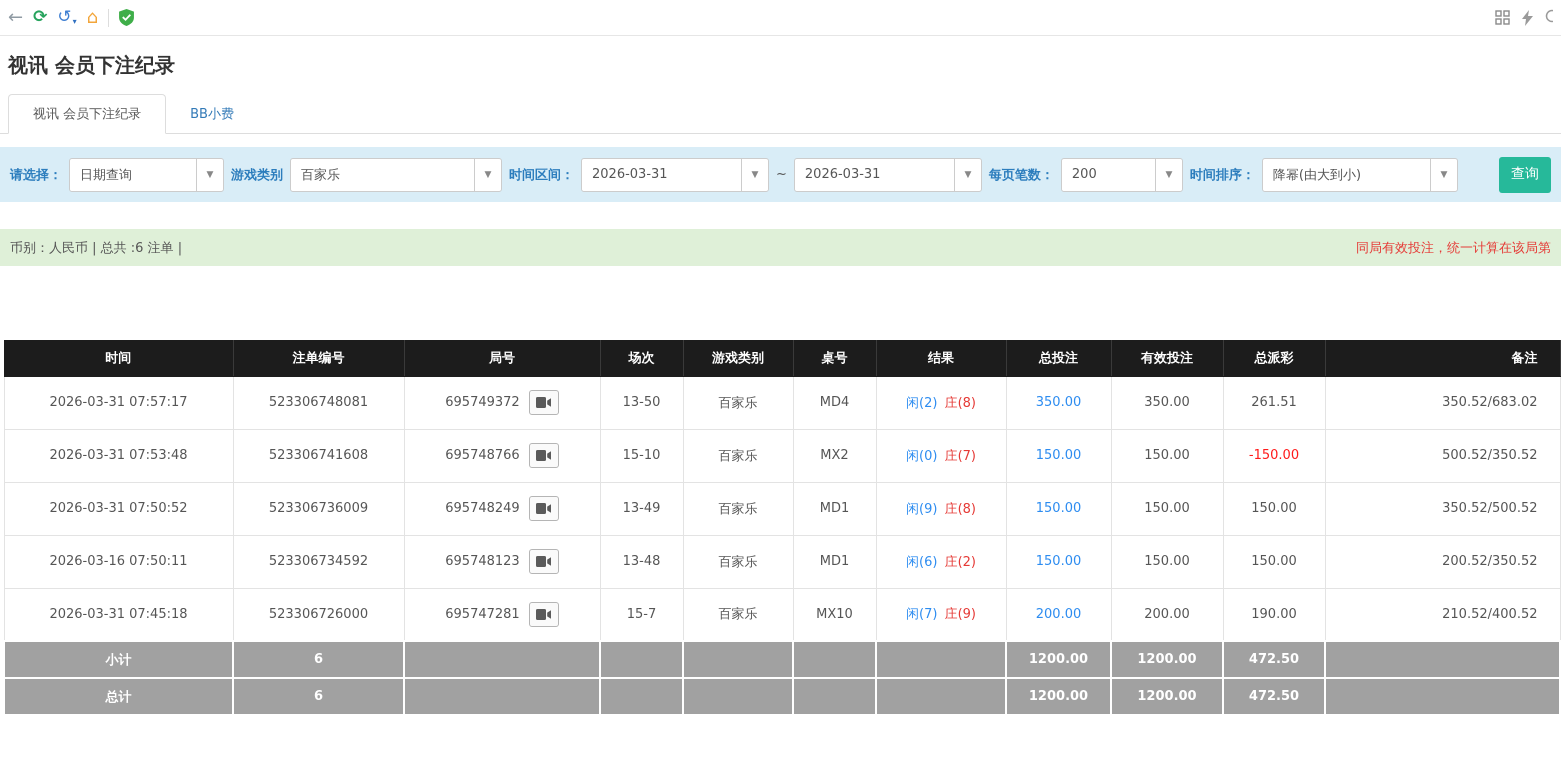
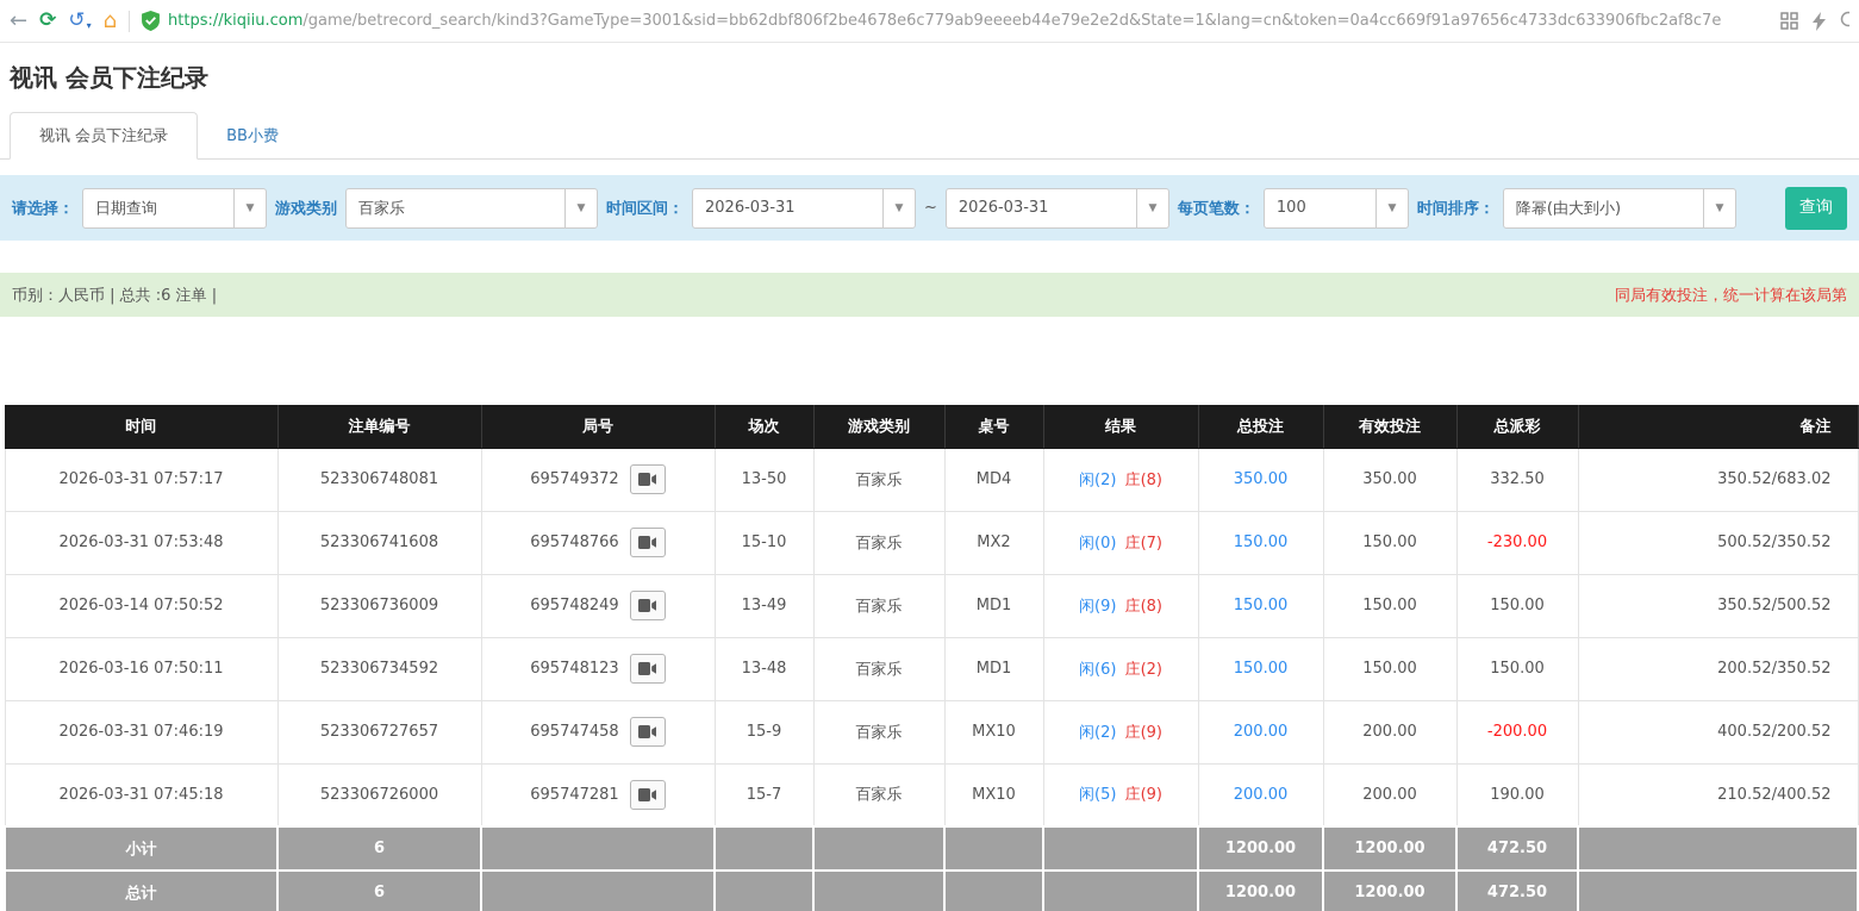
  ←
  ⟳
  ↺
  ▾
  ⌂
+ https://kiqiiu.com/game/betrecord_search/kind3?GameType=3001&sid=bb62dbf806f2be4678e6c779ab9eeeeb44e79e2e2d&State=1&lang=cn&token=0a4cc669f91a97656c4733dc633906fbc2af8c7e
  视讯 会员下注纪录
  视讯 会员下注纪录
  BB小费
  请选择：
  日期查询
  ▼
  游戏类别
  百家乐
  ▼
  时间区间：
  2026-03-31
  ▼
  ~
  2026-03-31
  ▼
  每页笔数：
- 200
+ 100
  ▼
  时间排序：
  降幂(由大到小)
  ▼
  查询
  币别：人民币 | 总共 :6 注单 |
  同局有效投注，统一计算在该局第
  时间	注单编号	局号	场次	游戏类别	桌号	结果	总投注	有效投注	总派彩	备注
- 2026-03-31 07:57:17	523306748081	695749372	13-50	百家乐	MD4	闲(2) 庄(8)	350.00	350.00	261.51	350.52/683.02
+ 2026-03-31 07:57:17	523306748081	695749372	13-50	百家乐	MD4	闲(2) 庄(8)	350.00	350.00	332.50	350.52/683.02
- 2026-03-31 07:53:48	523306741608	695748766	15-10	百家乐	MX2	闲(0) 庄(7)	150.00	150.00	-150.00	500.52/350.52
+ 2026-03-31 07:53:48	523306741608	695748766	15-10	百家乐	MX2	闲(0) 庄(7)	150.00	150.00	-230.00	500.52/350.52
- 2026-03-31 07:50:52	523306736009	695748249	13-49	百家乐	MD1	闲(9) 庄(8)	150.00	150.00	150.00	350.52/500.52
+ 2026-03-14 07:50:52	523306736009	695748249	13-49	百家乐	MD1	闲(9) 庄(8)	150.00	150.00	150.00	350.52/500.52
  2026-03-16 07:50:11	523306734592	695748123	13-48	百家乐	MD1	闲(6) 庄(2)	150.00	150.00	150.00	200.52/350.52
+ 2026-03-31 07:46:19	523306727657	695747458	15-9	百家乐	MX10	闲(2) 庄(9)	200.00	200.00	-200.00	400.52/200.52
- 2026-03-31 07:45:18	523306726000	695747281	15-7	百家乐	MX10	闲(7) 庄(9)	200.00	200.00	190.00	210.52/400.52
+ 2026-03-31 07:45:18	523306726000	695747281	15-7	百家乐	MX10	闲(5) 庄(9)	200.00	200.00	190.00	210.52/400.52
  小计	6						1200.00	1200.00	472.50
  总计	6						1200.00	1200.00	472.50
